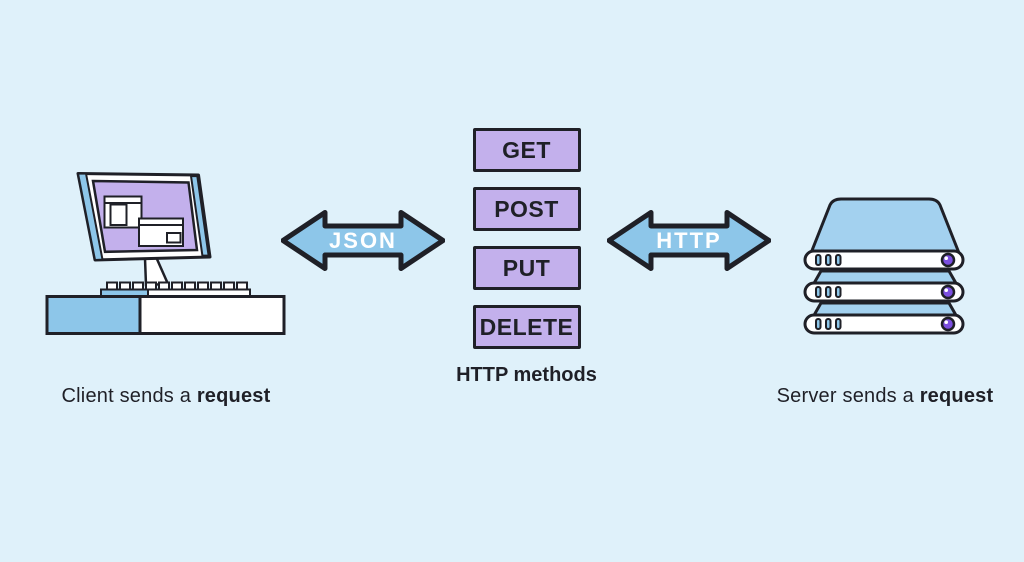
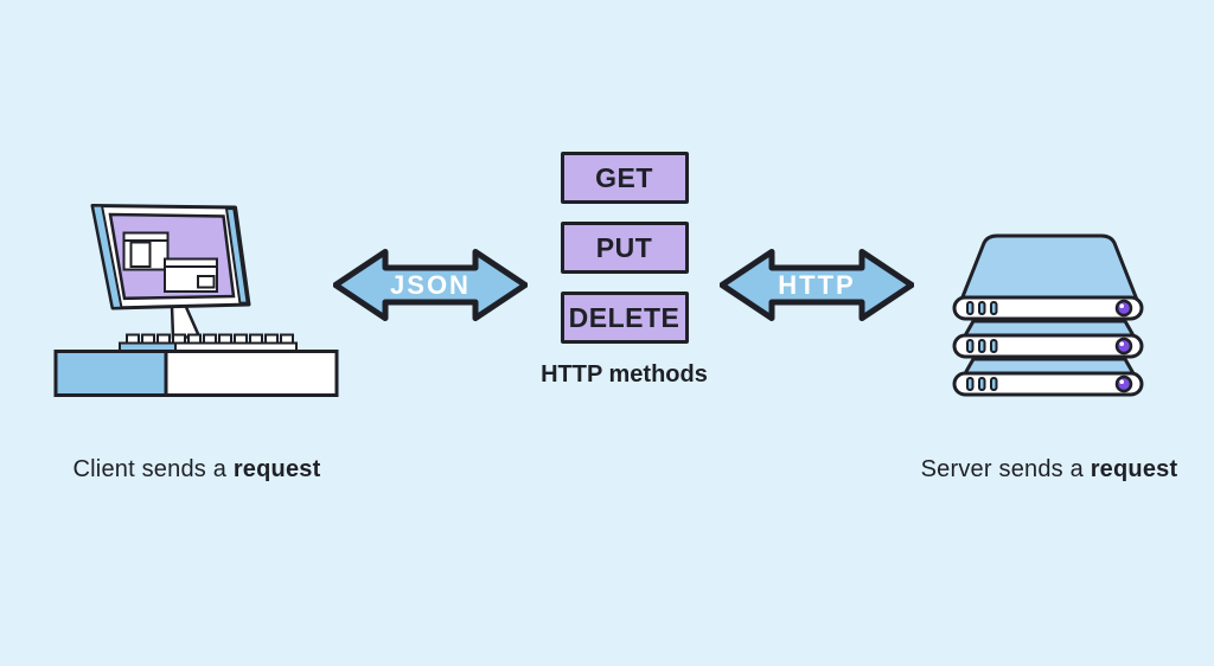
  Client sends a request
  JSON
  GET
- POST
  PUT
  DELETE
  HTTP methods
  HTTP
  Server sends a request
